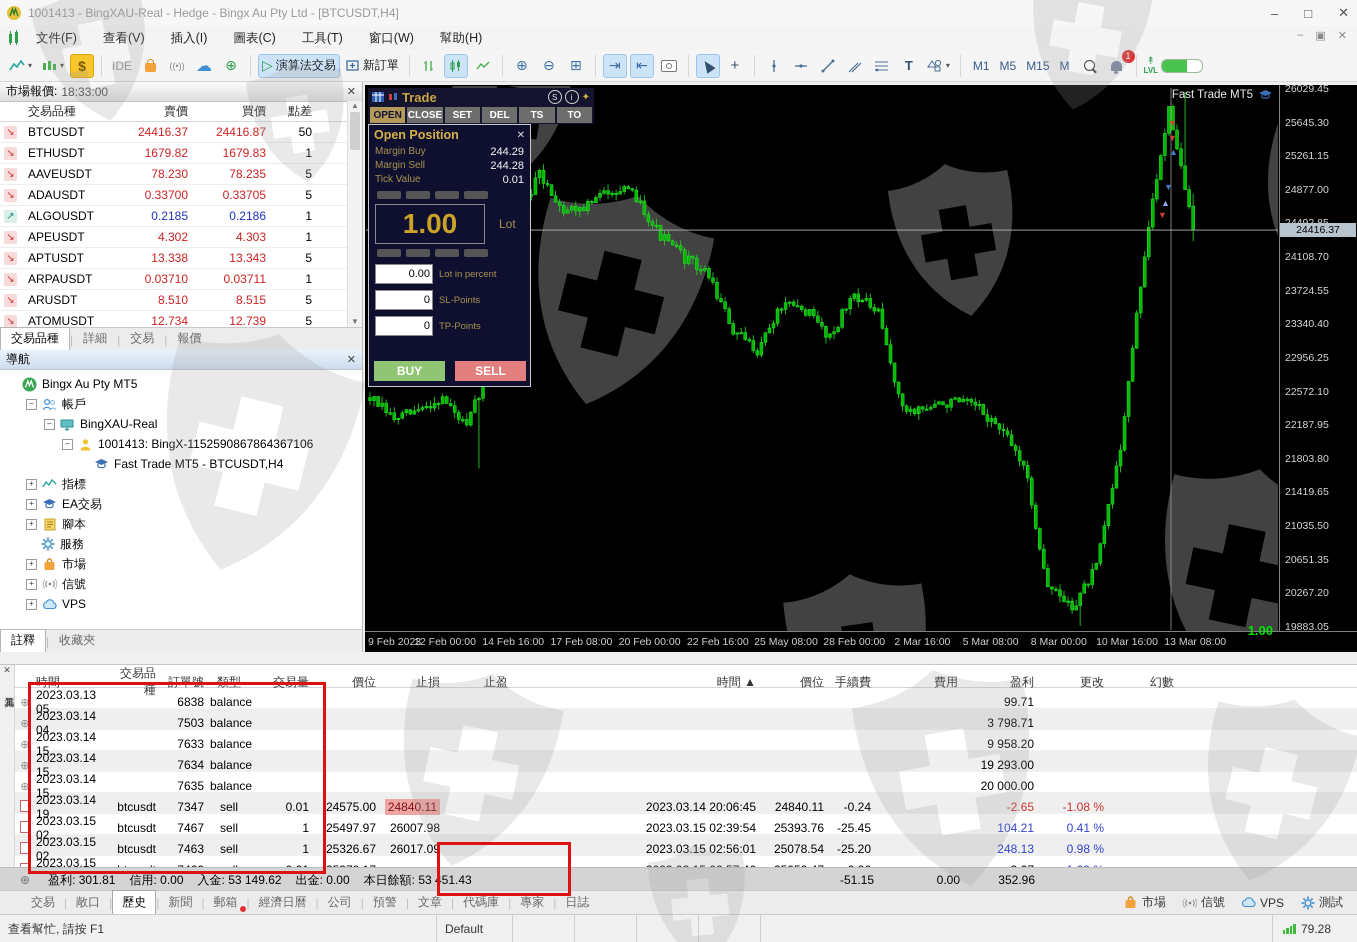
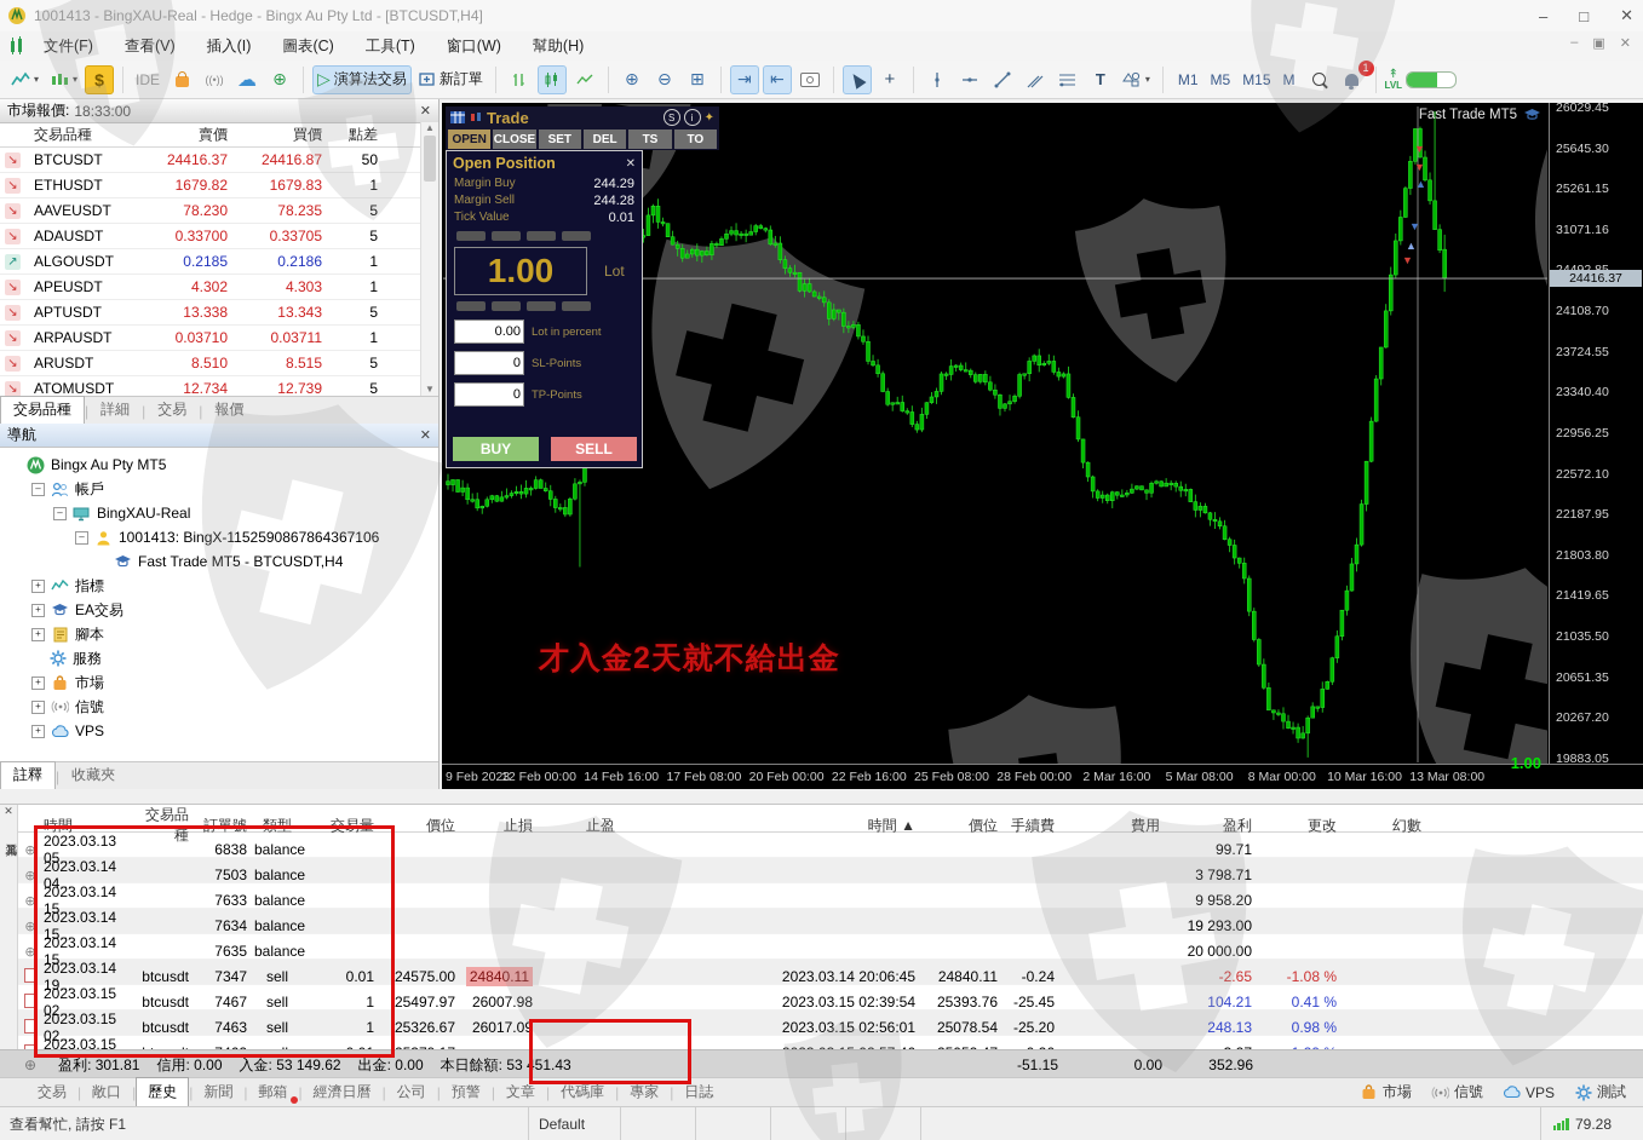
  1001413 - BingXAU-Real - Hedge - Bingx Au Pty Ltd - [BTCUSDT,H4]
  –
  □
  ✕
  文件(F)
  查看(V)
  插入(I)
  圖表(C)
  工具(T)
  窗口(W)
  幫助(H)
  –
  ▣
  ✕
  ▾
  ▾
  $
  IDE
  ((•))
  ☁
  ⊕
  ▷
  演算法交易
  新訂單
  ⊕
  ⊖
  ⊞
  ⇥
  ⇤
  +
  T
  ▾
  M1
  M5
  M15
  M
  1
  ↟
  LVL
  市場報價:
  18:33:00
  ✕
  交易品種
  賣價
  買價
  點差
  ↘
  BTCUSDT
  24416.37
  24416.87
  50
  ↘
  ETHUSDT
  1679.82
  1679.83
  1
  ↘
  AAVEUSDT
  78.230
  78.235
  5
  ↘
  ADAUSDT
  0.33700
  0.33705
  5
  ↗
  ALGOUSDT
  0.2185
  0.2186
  1
  ↘
  APEUSDT
  4.302
  4.303
  1
  ↘
  APTUSDT
  13.338
  13.343
  5
  ↘
  ARPAUSDT
  0.03710
  0.03711
  1
  ↘
  ARUSDT
  8.510
  8.515
  5
  ↘
  ATOMUSDT
  12.734
  12.739
  5
  ▲
  ▼
  交易品種
  |
  詳細
  |
  交易
  |
  報價
  導航
  ✕
  Bingx Au Pty MT5
  –
  帳戶
  –
  BingXAU-Real
  –
  1001413: BingX-1152590867864367106
  Fast Trade MT5 - BTCUSDT,H4
  +
  指標
  +
  EA交易
  +
  腳本
  服務
  +
  市場
  +
  信號
  +
  VPS
  註釋
  |
  收藏夾
  ▼
  ▼
  ▲
  ▼
  ▲
  ▼
  26029.45
  25645.30
  25261.15
- 24877.00
+ 31071.16
  24108.70
  23724.55
  23340.40
  22956.25
  22572.10
  22187.95
  21803.80
  21419.65
  21035.50
  20651.35
  20267.20
  19883.05
  9 Feb 2023
  12 Feb 00:00
  14 Feb 16:00
  17 Feb 08:00
  20 Feb 00:00
  22 Feb 16:00
- 25 May 08:00
+ 25 Feb 08:00
  28 Feb 00:00
  2 Mar 16:00
  5 Mar 08:00
  8 Mar 00:00
  10 Mar 16:00
  13 Mar 08:00
  24416.37
  Fast Trade MT5
+ 才入金2天就不給出金
  1.00
  Trade
  S
  i
  ✦
  OPEN
  CLOSE
  SET
  DEL
  TS
  TO
  Open Position
  ✕
  Margin Buy
  244.29
  Margin Sell
  244.28
  Tick Value
  0.01
  1.00
  Lot
  0.00
  Lot in percent
  0
  SL-Points
  0
  TP-Points
  BUY
  SELL
  ✕
  時間
  交易品種
  訂單號
  類型
  交易量
  價位
  止損
  止盈
  時間 ▲
  價位
  手續費
  費用
  盈利
  更改
  幻數
  ⊕
  2023.03.13 05...
  6838
  balanc
  99.71
  ⊕
  2023.03.14 04...
  7503
  balanc
  3 798.71
  ⊕
  2023.03.14 15...
  7633
  balanc
  9 958.20
  ⊕
  2023.03.14 15...
  7634
  balanc
  19 293.00
  ⊕
  2023.03.14 15...
  7635
  balanc
  20 000.00
  2023.03.14 19...
  btcusdt
  7347
  sell
  0.01
  24575.00
  24840.11
  2023.03.14 20:06:45
  24840.11
  -0.24
  -2.65
  -1.08 %
  2023.03.15 02...
  btcusdt
  7467
  sell
  1
  25497.97
  26007.98
  2023.03.15 02:39:54
  25393.76
  -25.45
  104.21
  0.41 %
  2023.03.15 02...
  btcusdt
  7463
  sell
  1
  25326.67
  26017.09
  2023.03.15 02:56:01
  25078.54
  -25.20
  248.13
  0.98 %
  ⊕
  盈利: 301.81
  信用: 0.00
  入金: 53 149.62
  出金: 0.00
  本日餘額: 53 451.43
  -51.15
  0.00
  352.96
  交易
  |
  敞口
  |
  歷史
  |
  新聞
  |
  郵箱
  |
  經濟日曆
  |
  公司
  |
  預警
  |
  文章
  |
  代碼庫
  |
  專家
  |
  日誌
  市場
  信號
  VPS
  測試
  查看幫忙, 請按 F1
  Default
  79.28
